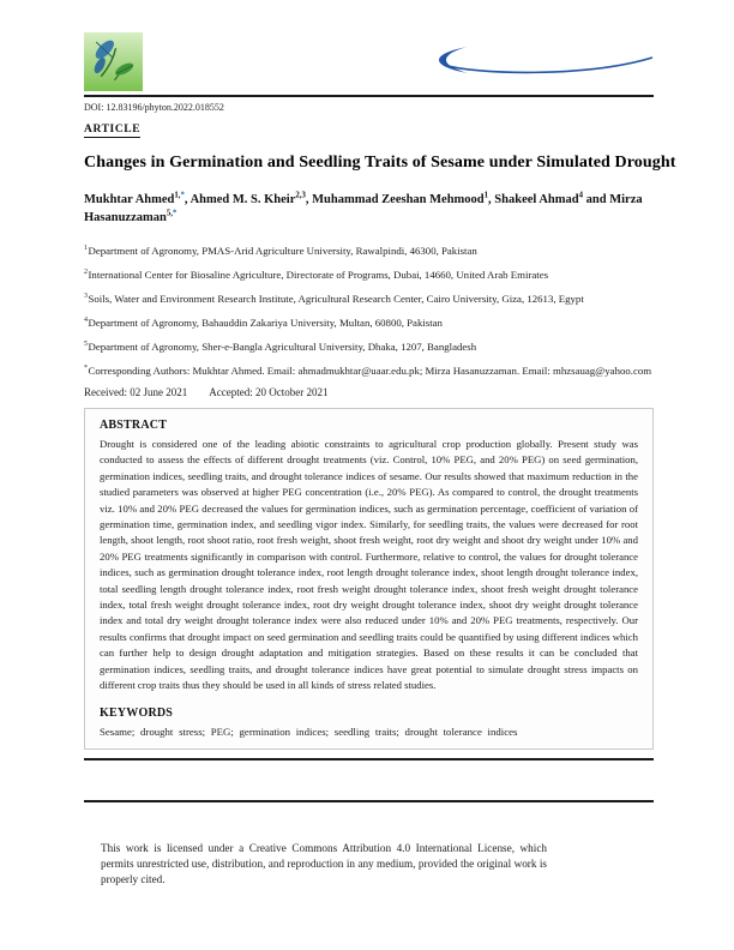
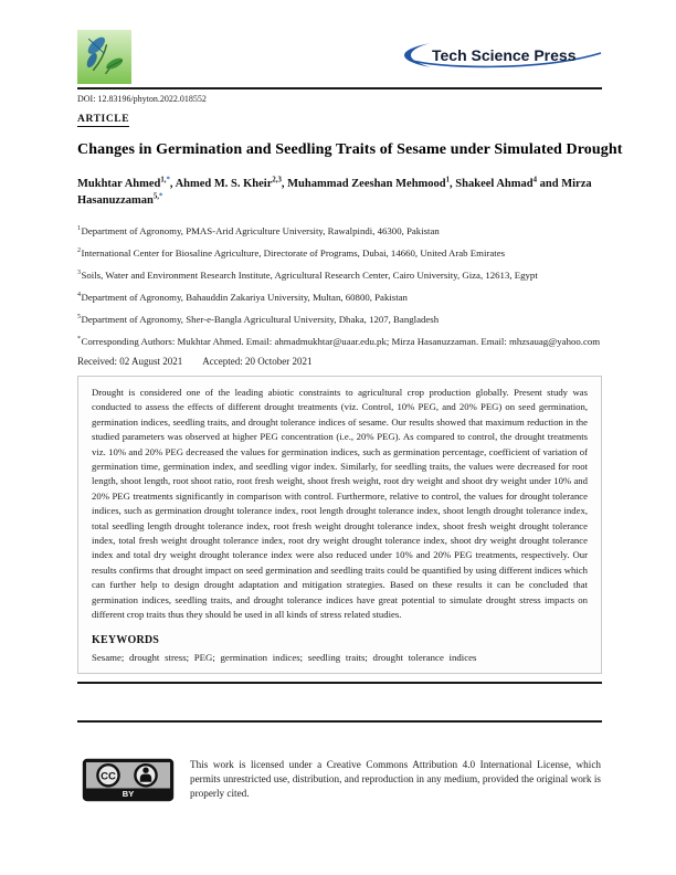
+ Tech Science Press
  DOI: 12.83196/phyton.2022.018552
  ARTICLE
  Changes in Germination and Seedling Traits of Sesame under Simulated Drought
  Mukhtar Ahmed , Ahmed M. S. Kheir , Muhammad Zeeshan Mehmood , Shakeel Ahmad and Mirza Hasanuzzaman
  Department of Agronomy, PMAS-Arid Agriculture University, Rawalpindi, 46300, Pakistan
  International Center for Biosaline Agriculture, Directorate of Programs, Dubai, 14660, United Arab Emirates
  Soils, Water and Environment Research Institute, Agricultural Research Center, Cairo University, Giza, 12613, Egypt
  Department of Agronomy, Bahauddin Zakariya University, Multan, 60800, Pakistan
  Department of Agronomy, Sher-e-Bangla Agricultural University, Dhaka, 1207, Bangladesh
  Corresponding Authors: Mukhtar Ahmed. Email: ahmadmukhtar@uaar.edu.pk; Mirza Hasanuzzaman. Email: mhzsauag@yahoo.com
- Received: 02 June 2021 Accepted: 20 October 2021
+ Received: 02 August 2021 Accepted: 20 October 2021
- ABSTRACT
  Drought is considered one of the leading abiotic constraints to agricultural crop production globally. Present study was conducted to assess the effects of different drought treatments (viz. Control, 10% PEG, and 20% PEG) on seed germination, germination indices, seedling traits, and drought tolerance indices of sesame. Our results showed that maximum reduction in the studied parameters was observed at higher PEG concentration (i.e., 20% PEG). As compared to control, the drought treatments viz. 10% and 20% PEG decreased the values for germination indices, such as germination percentage, coefficient of variation of germination time, germination index, and seedling vigor index. Similarly, for seedling traits, the values were decreased for root length, shoot length, root shoot ratio, root fresh weight, shoot fresh weight, root dry weight and shoot dry weight under 10% and 20% PEG treatments significantly in comparison with control. Furthermore, relative to control, the values for drought tolerance indices, such as germination drought tolerance index, root length drought tolerance index, shoot length drought tolerance index, total seedling length drought tolerance index, root fresh weight drought tolerance index, shoot fresh weight drought tolerance index, total fresh weight drought tolerance index, root dry weight drought tolerance index, shoot dry weight drought tolerance index and total dry weight drought tolerance index were also reduced under 10% and 20% PEG treatments, respectively. Our results confirms that drought impact on seed germination and seedling traits could be quantified by using different indices which can further help to design drought adaptation and mitigation strategies. Based on these results it can be concluded that germination indices, seedling traits, and drought tolerance indices have great potential to simulate drought stress impacts on different crop traits thus they should be used in all kinds of stress related studies.
  KEYWORDS
  Sesame; drought stress; PEG; germination indices; seedling traits; drought tolerance indices
+ CC
+ BY
  This work is licensed under a Creative Commons Attribution 4.0 International License, which permits unrestricted use, distribution, and reproduction in any medium, provided the original work is properly cited.
